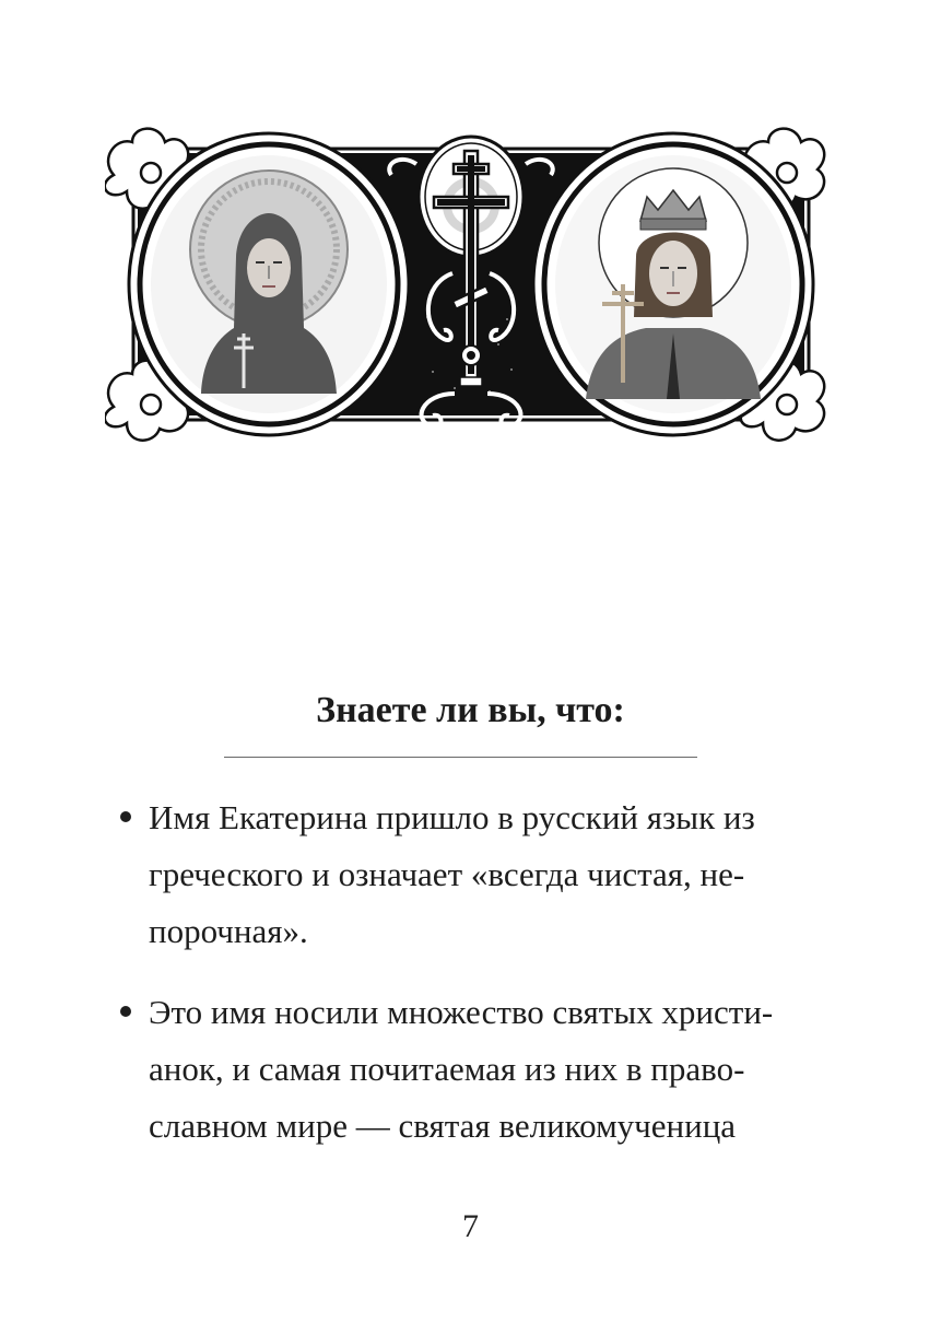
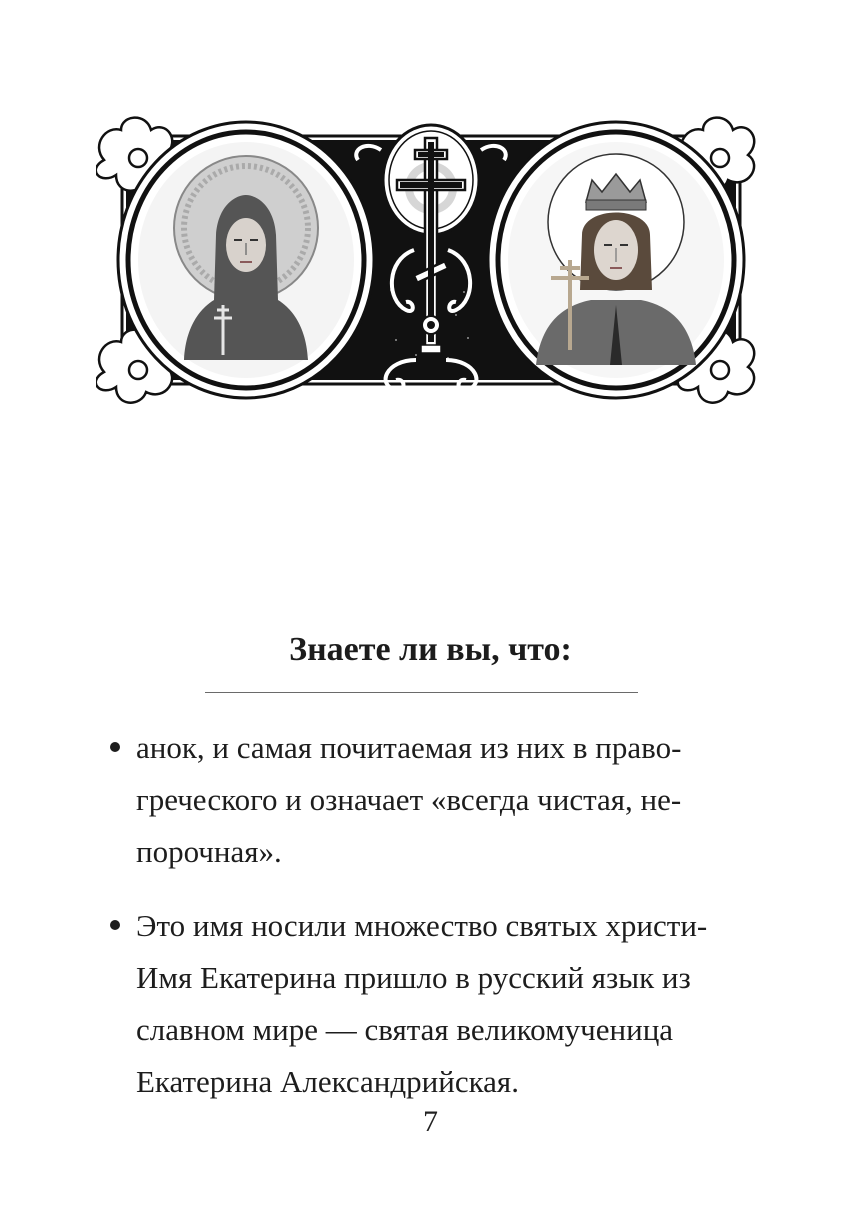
  Знаете ли вы, что:
- Имя Екатерина пришло в русский язык из
+ анок, и самая почитаемая из них в право-
  греческого и означает «всегда чистая, не-
  порочная».
  Это имя носили множество святых христи-
- анок, и самая почитаемая из них в право-
+ Имя Екатерина пришло в русский язык из
  славном мире — святая великомученица
+ Екатерина Александрийская.
  7
